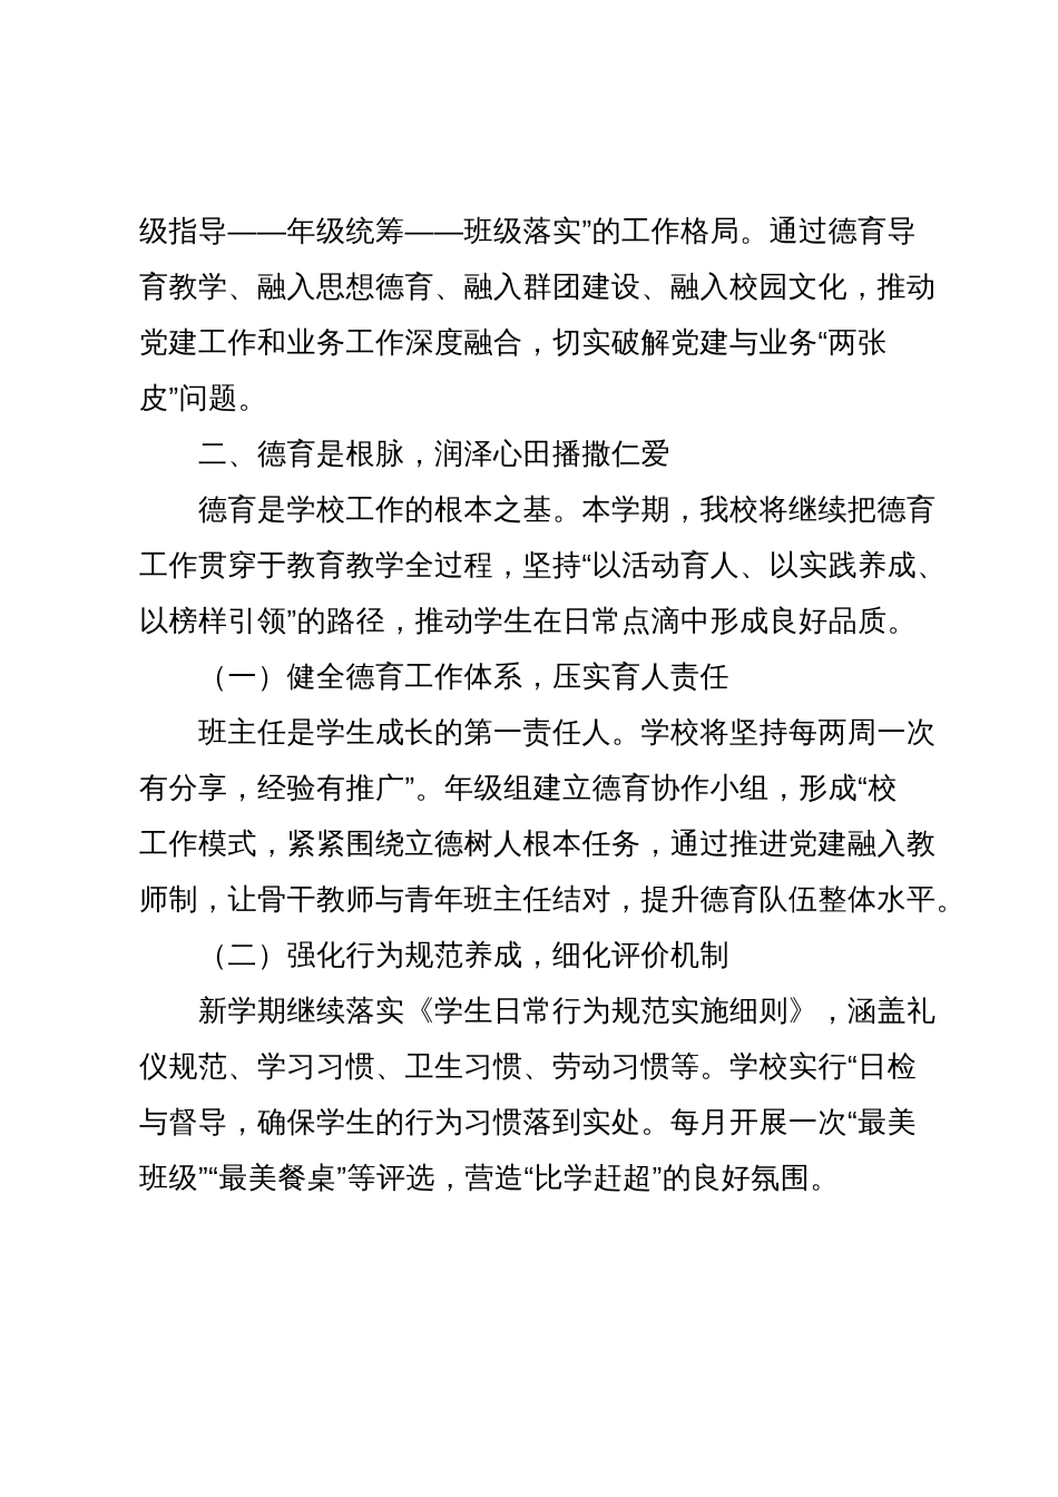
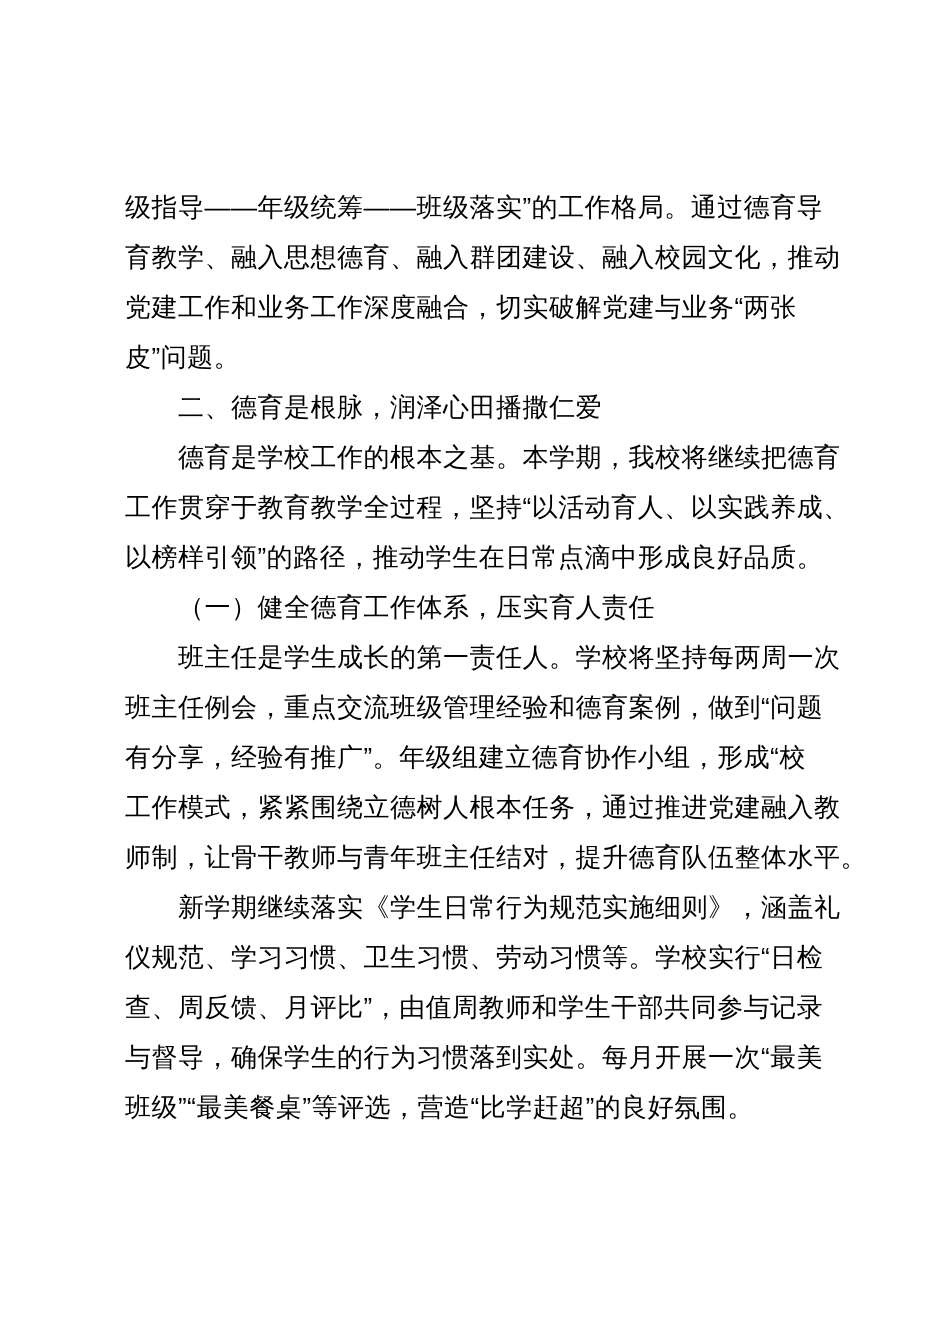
  级指导——年级统筹——班级落实”的工作格局。通过德育导
  育教学、融入思想德育、融入群团建设、融入校园文化，推动
  党建工作和业务工作深度融合，切实破解党建与业务“两张
  皮”问题。
  二、德育是根脉，润泽心田播撒仁爱
  德育是学校工作的根本之基。本学期，我校将继续把德育
  工作贯穿于教育教学全过程，坚持“以活动育人、以实践养成、
  以榜样引领”的路径，推动学生在日常点滴中形成良好品质。
  （一）健全德育工作体系，压实育人责任
  班主任是学生成长的第一责任人。学校将坚持每两周一次
+ 班主任例会，重点交流班级管理经验和德育案例，做到“问题
  有分享，经验有推广”。年级组建立德育协作小组，形成“校
  工作模式，紧紧围绕立德树人根本任务，通过推进党建融入教
  师制，让骨干教师与青年班主任结对，提升德育队伍整体水平。
- （二）强化行为规范养成，细化评价机制
  新学期继续落实《学生日常行为规范实施细则》，涵盖礼
  仪规范、学习习惯、卫生习惯、劳动习惯等。学校实行“日检
+ 查、周反馈、月评比”，由值周教师和学生干部共同参与记录
  与督导，确保学生的行为习惯落到实处。每月开展一次“最美
  班级”“最美餐桌”等评选，营造“比学赶超”的良好氛围。
